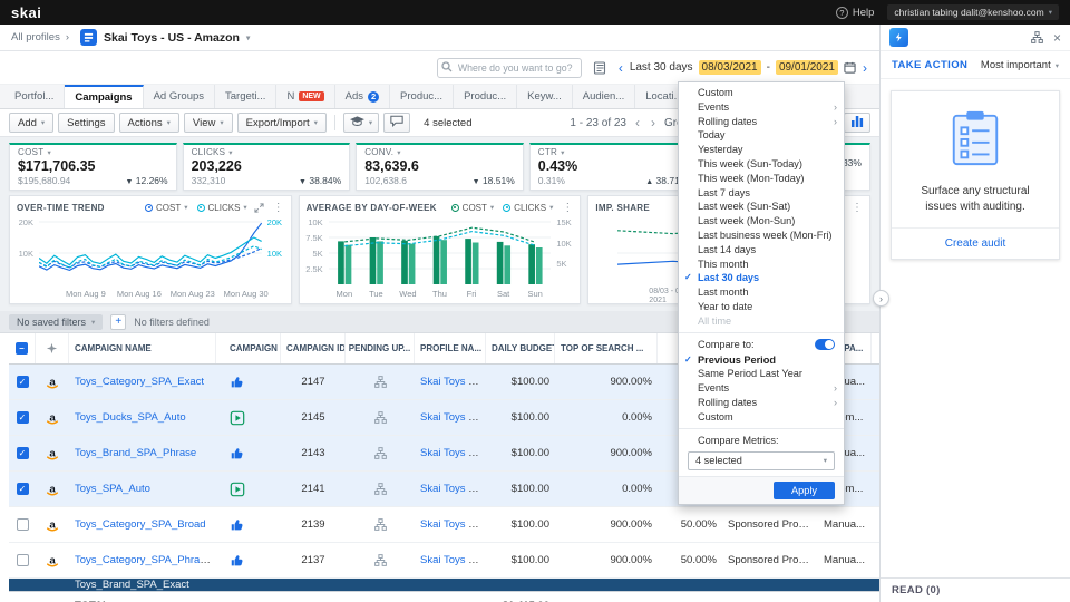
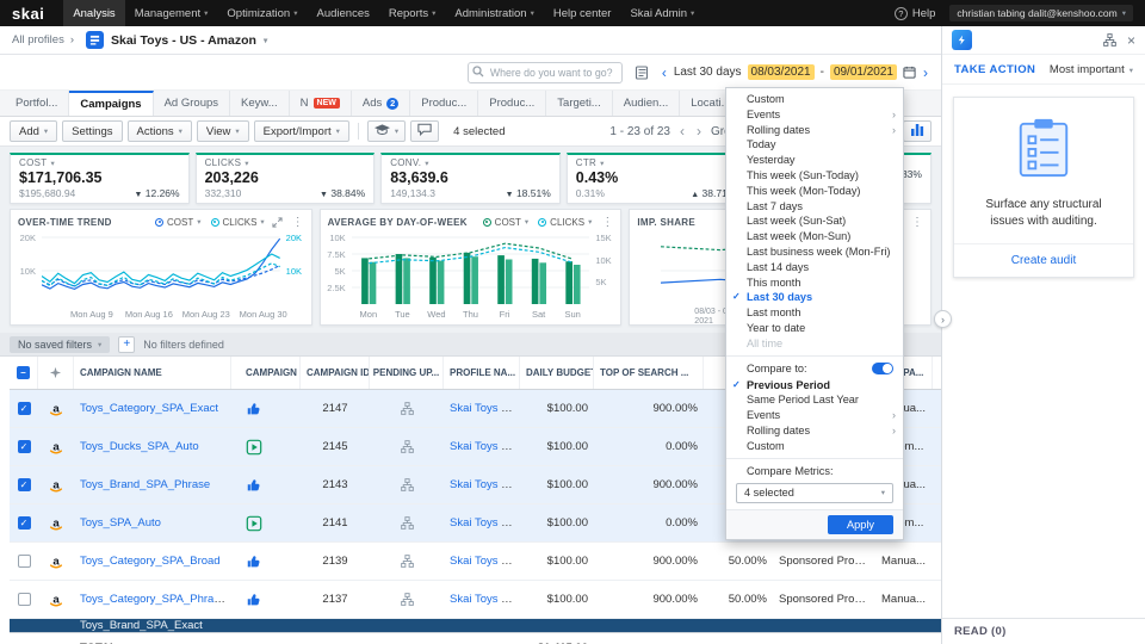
  skai
+ Analysis
+ Management
+ Optimization
+ Audiences
+ Reports
+ Administration
+ Help center
+ Skai Admin
  ?
  Help
  christian tabing dalit@kenshoo.com
  All profiles
  ›
  Skai Toys - US - Amazon
  Where do you want to go?
  ‹
  Last 30 days
  08/03/2021
  -
  09/01/2021
  ›
  Portfol...
  Campaigns
  Ad Groups
- Targeti...
+ Keyw...
  N
  Ads
  2
  Produc...
  Produc...
- Keyw...
+ Targeti...
  Audien...
  Locati.
  Add
  Settings
  Actions
  View
  Export/Import
  4 selected
  1 - 23 of 23
  ‹
  ›
  COST
  $171,706.35
  $195,680.94
  12.26%
  CLICKS
  203,226
  332,310
  38.84%
  CONV.
  83,639.6
- 102,638.6
+ 149,134.3
  18.51%
  CTR
  0.43%
  0.31%
  OVER-TIME TREND
  COST
  CLICKS
  ⋮
  20K
  10K
  20K
  10K
  Mon Aug 9
  Mon Aug 16
  Mon Aug 23
  Mon Aug 30
  AVERAGE BY DAY-OF-WEEK
  COST
  CLICKS
  ⋮
  10K
  7.5K
  5K
  2.5K
  15K
  10K
  5K
  Mon
  Tue
  Wed
  Thu
  Fri
  Sat
  Sun
  IMP. SHARE
  ⋮
  No saved filters
  +
  No filters defined
  –
  CAMPAIGN NAME
  CAMPAIGN ID
  PENDING UP...
  PROFILE NA...
  DAILY BUDGET
  TOP OF SEARCH ...
  ✓
  a
  Toys_Category_SPA_Exact
  2147
  Skai Toys - U.
  $100.00
  900.00%
  ✓
  a
  Toys_Ducks_SPA_Auto
  2145
  Skai Toys - U.
  $100.00
  0.00%
  ✓
  a
  Toys_Brand_SPA_Phrase
  2143
  Skai Toys - U.
  $100.00
  900.00%
  ✓
  a
  Toys_SPA_Auto
  2141
  Skai Toys - U.
  $100.00
  0.00%
  a
  Toys_Category_SPA_Broad
  2139
  Skai Toys - U.
  $100.00
  900.00%
  50.00%
  Sponsored Prod...
  Manua...
  a
  Toys_Category_SPA_Phrase
  2137
  Skai Toys - U.
  $100.00
  900.00%
  50.00%
  Sponsored Prod...
  Manua...
  Toys_Brand_SPA_Exact
  ×
  TAKE ACTION
  Most important
  Surface any structural issues with auditing.
  Create audit
  READ (0)
  ›
  Custom
  Events
  ›
  Rolling dates
  ›
  Today
  Yesterday
  This week (Sun-Today)
  This week (Mon-Today)
  Last 7 days
  Last week (Sun-Sat)
  Last week (Mon-Sun)
  Last business week (Mon-Fri)
  Last 14 days
  This month
  ✓
  Last 30 days
  Last month
  Year to date
  All time
  Compare to:
  ✓
  Previous Period
  Same Period Last Year
  Events
  ›
  Rolling dates
  ›
  Custom
  Compare Metrics:
  4 selected
  Apply
